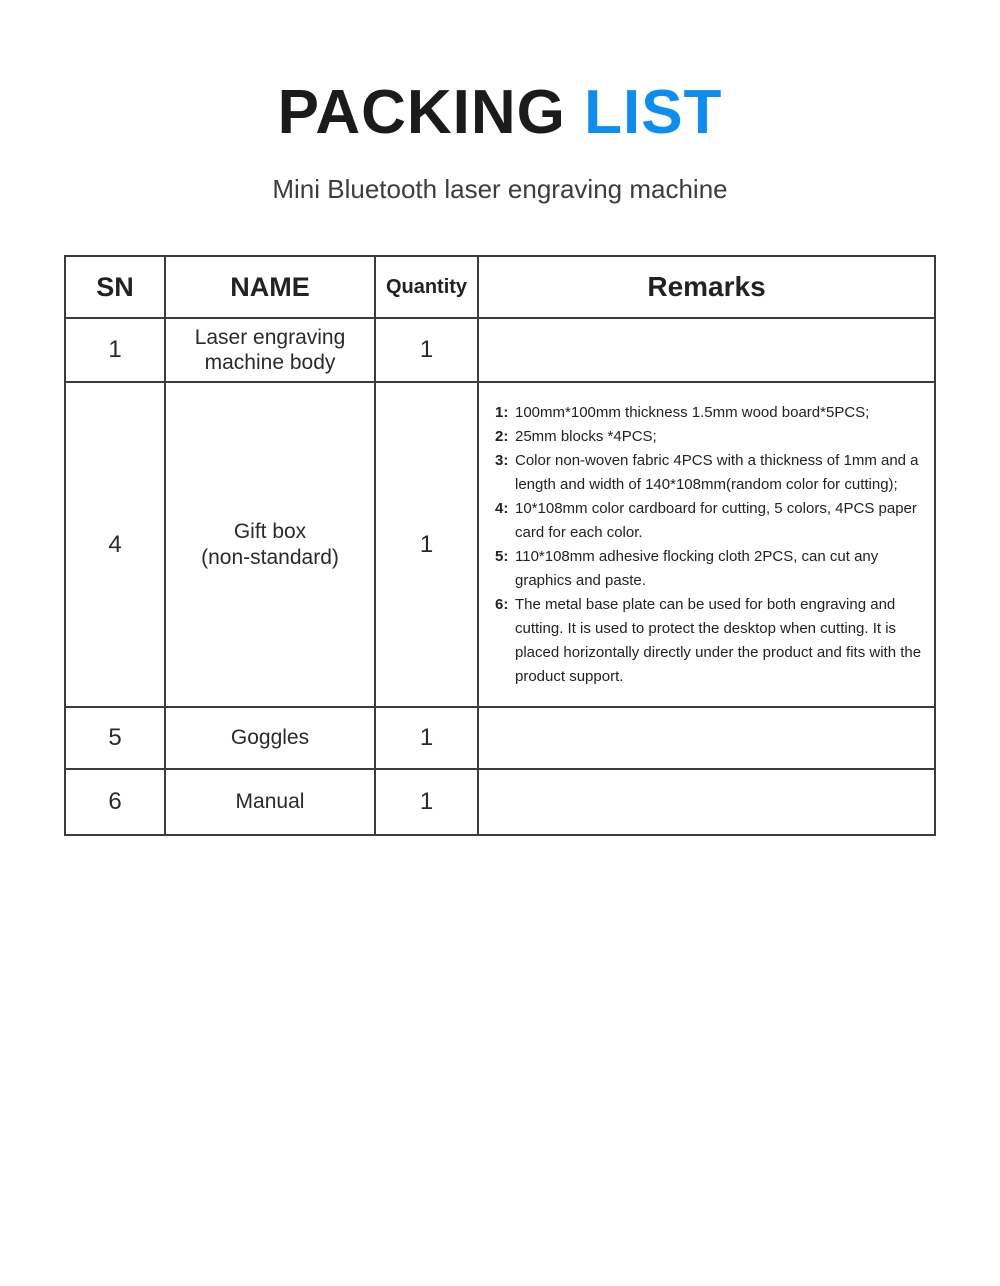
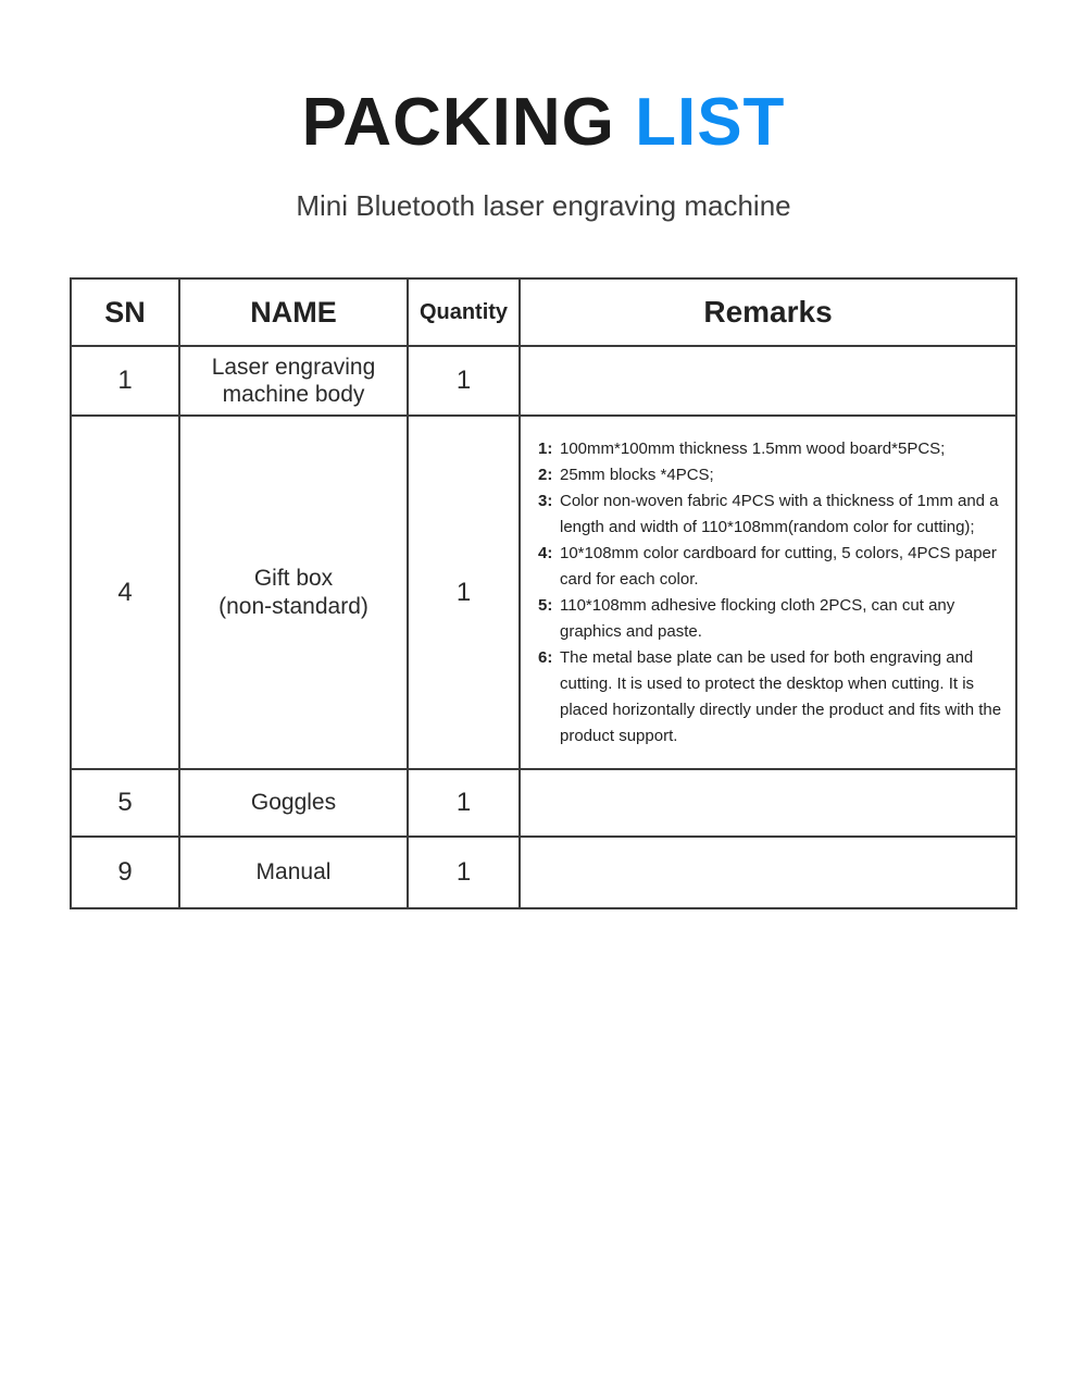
  PACKING LIST
  Mini Bluetooth laser engraving machine
  SN	NAME	Quantity	Remarks
  1	Laser engraving machine body	1
- 4	Gift box (non-standard)	1	1: 100mm*100mm thickness 1.5mm wood board*5PCS;2: 25mm blocks *4PCS;3: Color non-woven fabric 4PCS with a thickness of 1mm and a length and width of 140*108mm(random color for cutting);4: 10*108mm color cardboard for cutting, 5 colors, 4PCS paper card for each color.5: 110*108mm adhesive flocking cloth 2PCS, can cut any graphics and paste.6: The metal base plate can be used for both engraving and cutting. It is used to protect the desktop when cutting. It is placed horizontally directly under the product and fits with the product support.
+ 4	Gift box (non-standard)	1	1: 100mm*100mm thickness 1.5mm wood board*5PCS;2: 25mm blocks *4PCS;3: Color non-woven fabric 4PCS with a thickness of 1mm and a length and width of 110*108mm(random color for cutting);4: 10*108mm color cardboard for cutting, 5 colors, 4PCS paper card for each color.5: 110*108mm adhesive flocking cloth 2PCS, can cut any graphics and paste.6: The metal base plate can be used for both engraving and cutting. It is used to protect the desktop when cutting. It is placed horizontally directly under the product and fits with the product support.
  5	Goggles	1
- 6	Manual	1
+ 9	Manual	1
